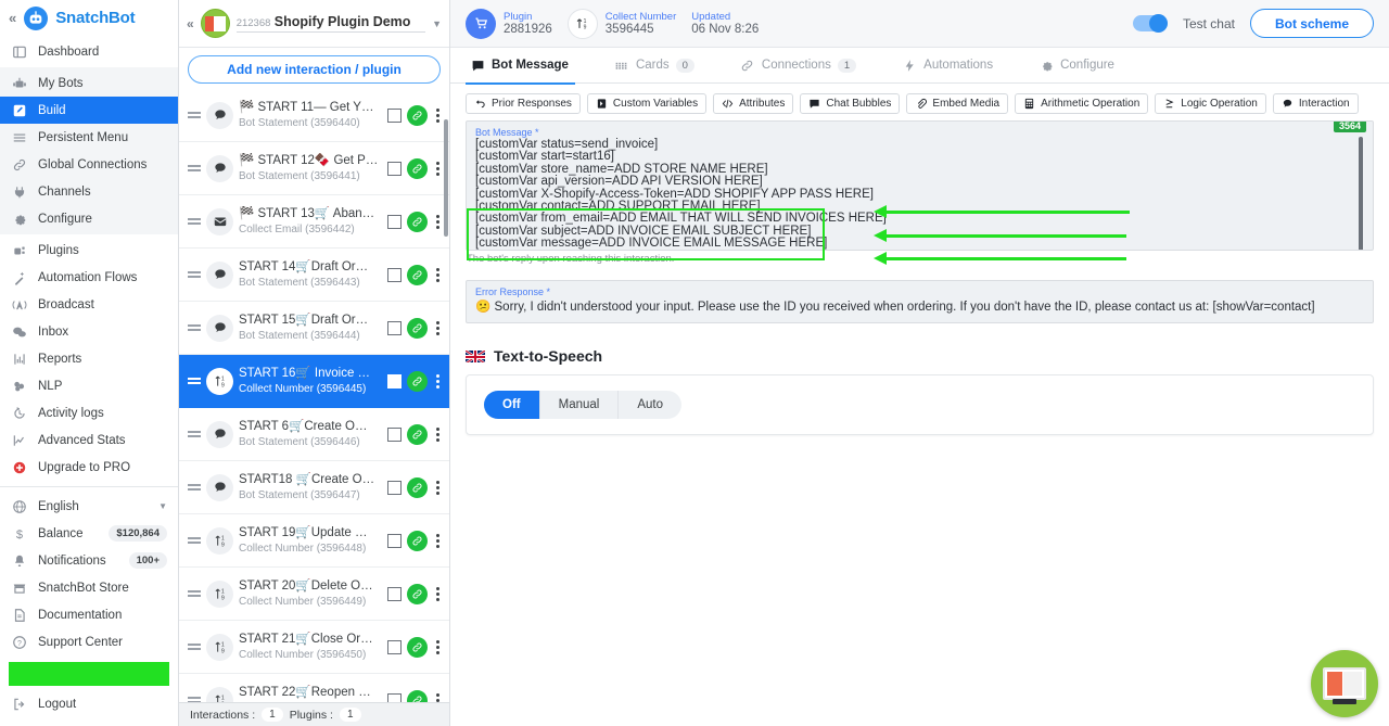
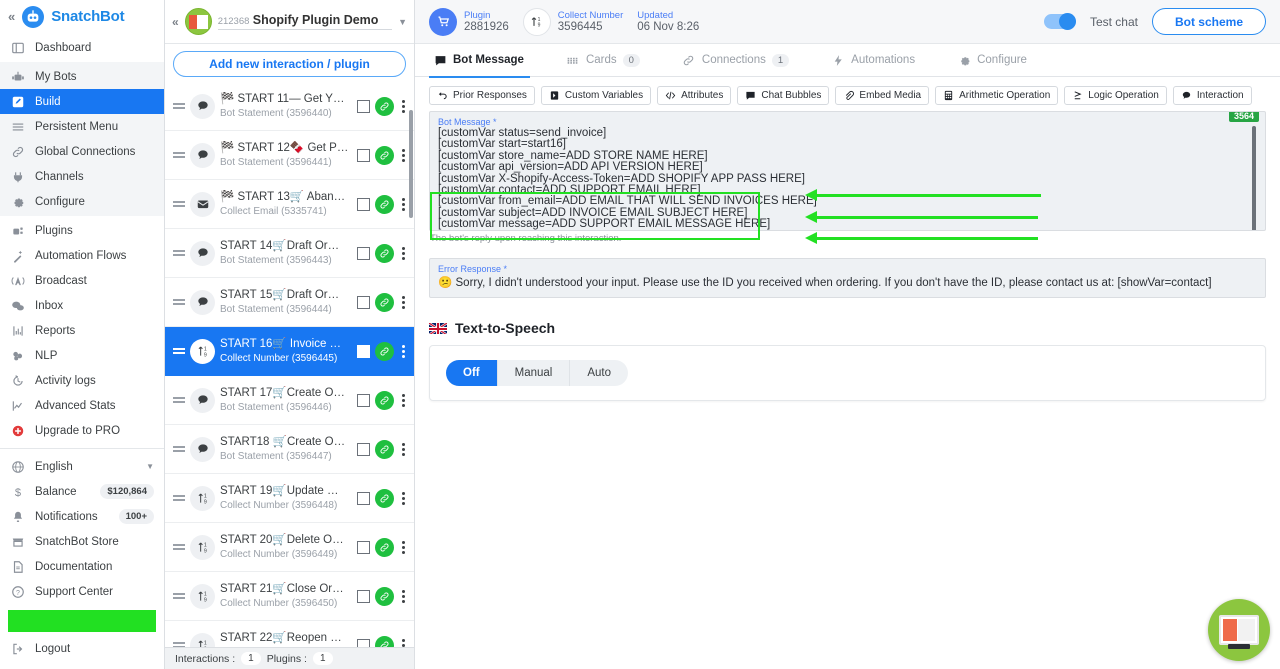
  «
  SnatchBot
  Dashboard
  My Bots
  Build
  Persistent Menu
  Global Connections
  Channels
  Configure
  Plugins
  Automation Flows
  Broadcast
  Inbox
  Reports
  NLP
  Activity logs
  Advanced Stats
  Upgrade to PRO
  English
  ▼
  $
  Balance
  $120,864
  Notifications
  100+
  SnatchBot Store
  Documentation
  Support Center
  Logout
  «
  212368 Shopify Plugin Demo
  ▼
  Add new interaction / plugin
  🏁 START 11— Get Y…
  Bot Statement (3596440)
  🏁 START 12🍫 Get P…
  Bot Statement (3596441)
  🏁 START 13🛒 Aban…
- Collect Email (3596442)
+ Collect Email (5335741)
  START 14🛒Draft Or…
  Bot Statement (3596443)
  START 15🛒Draft Or…
  Bot Statement (3596444)
  START 16🛒 Invoice …
  Collect Number (3596445)
- START 6🛒Create O…
+ START 17🛒Create O…
  Bot Statement (3596446)
  START18 🛒Create O…
  Bot Statement (3596447)
  START 19🛒Update …
  Collect Number (3596448)
  START 20🛒Delete O…
  Collect Number (3596449)
  START 21🛒Close Or…
  Collect Number (3596450)
  START 22🛒Reopen …
  Interactions :
  1
  Plugins :
  1
  Plugin
  2881926
  Collect Number
  3596445
  Updated
  06 Nov 8:26
  Test chat
  Bot scheme
  Bot Message
  Cards
  0
  Connections
  1
  Automations
  Configure
  Prior Responses
  Custom Variables
  Attributes
  Chat Bubbles
  Embed Media
  Arithmetic Operation
  Logic Operation
  Interaction
  Bot Message *
  [customVar status=send_invoice]
  [customVar start=start16]
  [customVar store_name=ADD STORE NAME HERE]
  [customVar api_version=ADD API VERSION HERE]
  [customVar X-Shopify-Access-Token=ADD SHOPIFY APP PASS HERE]
  [customVar contact=ADD SUPPORT EMAIL HERE]
  [customVar from_email=ADD EMAIL THAT WILL SEND INVOICES HERE]
  [customVar subject=ADD INVOICE EMAIL SUBJECT HERE]
- [customVar message=ADD INVOICE EMAIL MESSAGE HERE]
+ [customVar message=ADD SUPPORT EMAIL MESSAGE HERE]
  3564
  The bot's reply upon reaching this interaction.
  Error Response *
  😕 Sorry, I didn't understood your input. Please use the ID you received when ordering. If you don't have the ID, please contact us at: [showVar=contact]
  Text-to-Speech
  Off
  Manual
  Auto
